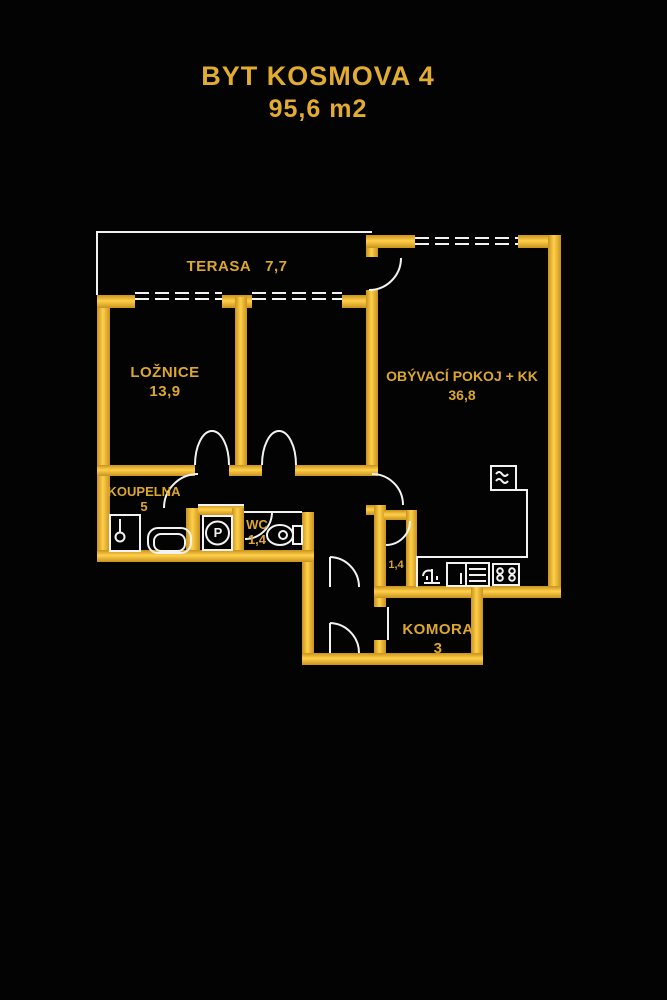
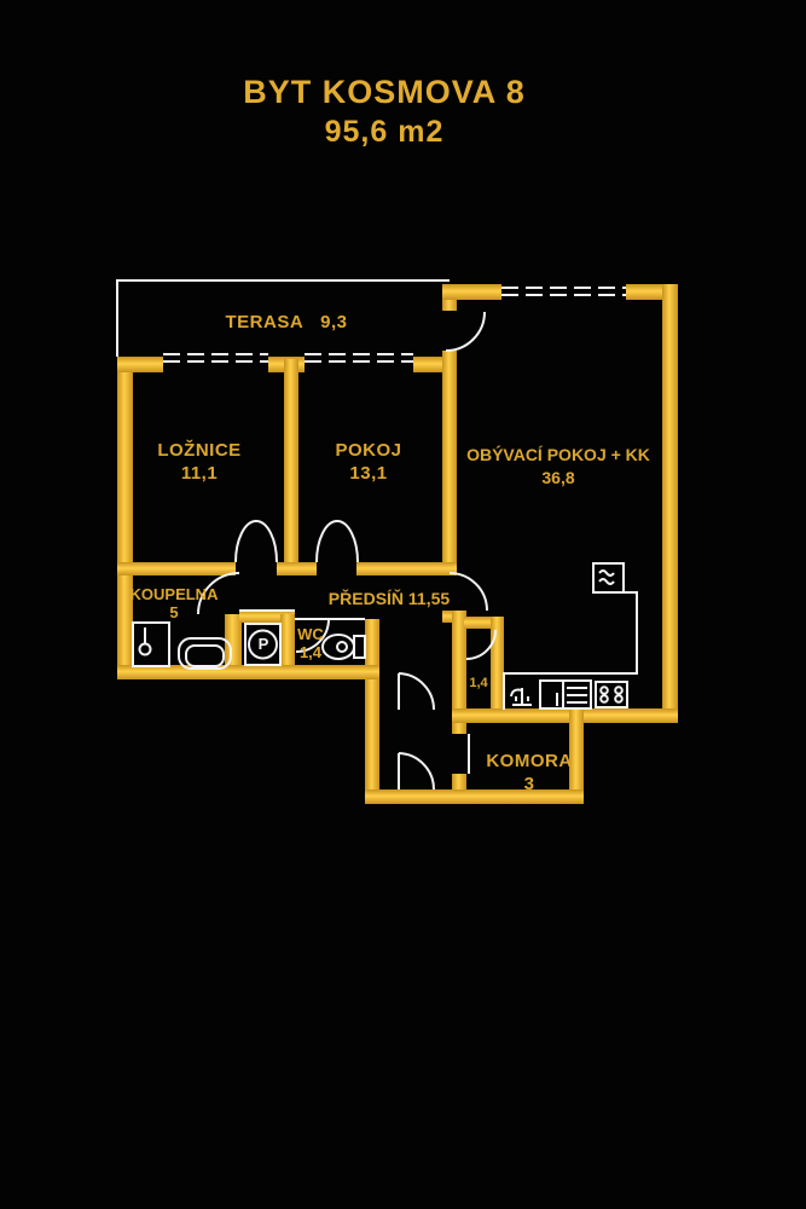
- BYT KOSMOVA 4
+ BYT KOSMOVA 8
  95,6 m2
- TERASA 7,7
+ TERASA 9,3
  LOŽNICE
- 13,9
+ 11,1
+ POKOJ
+ 13,1
  OBÝVACÍ POKOJ + KK
  36,8
  KOUPELNA
  5
+ PŘEDSÍŇ 11,55
  WC
  1,4
  1,4
  KOMORA
  3
  P
